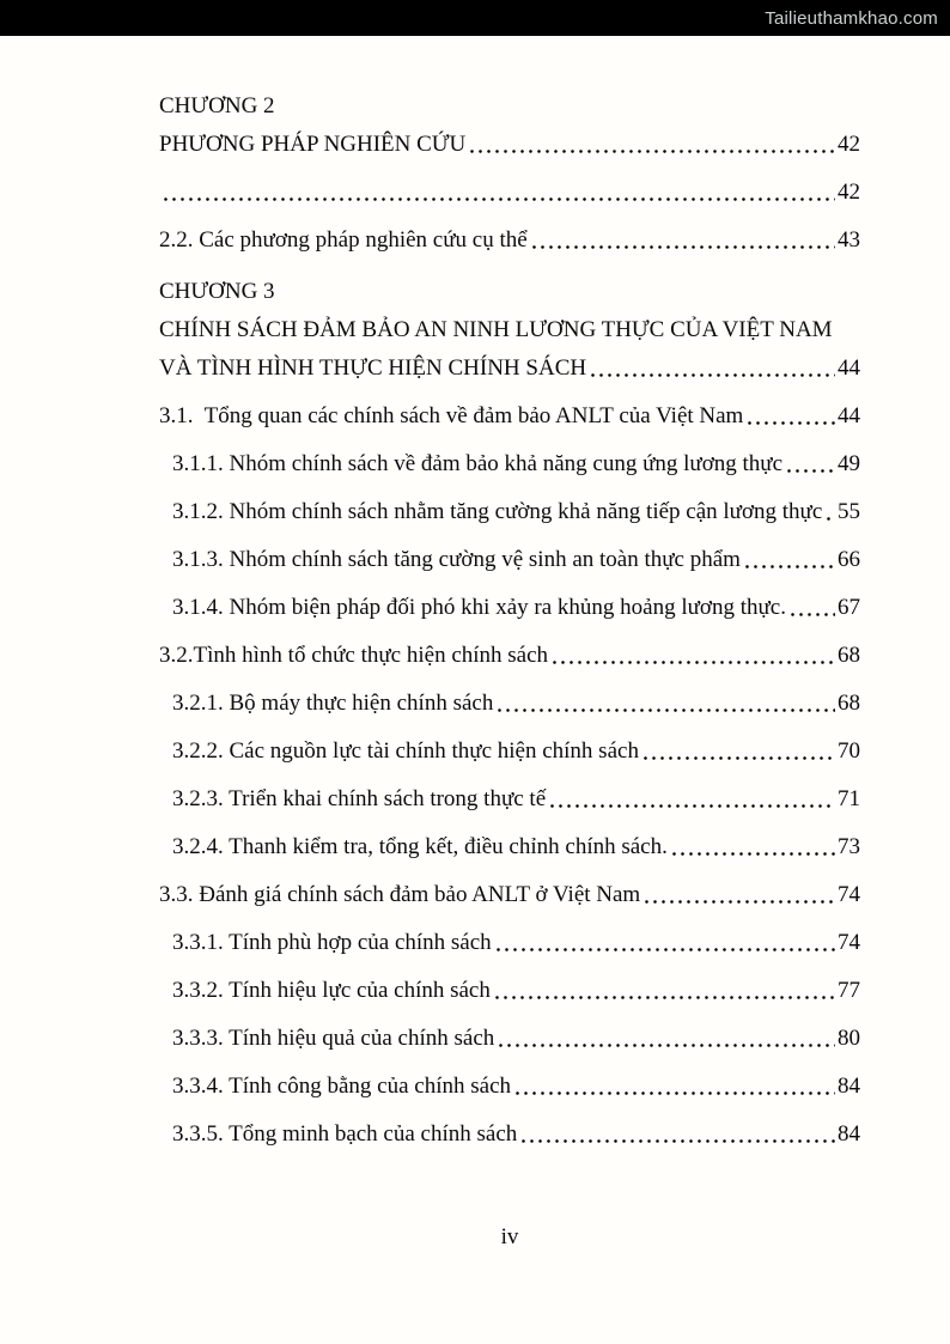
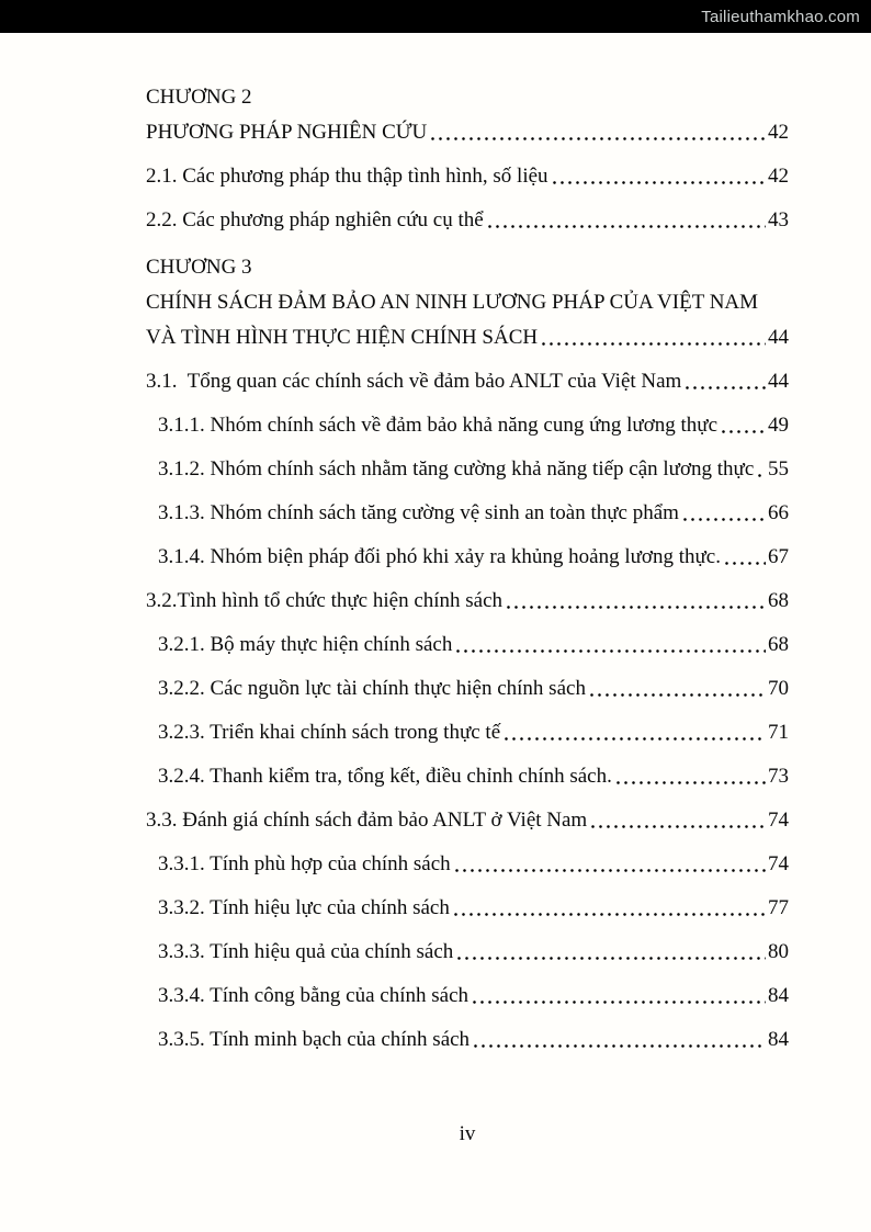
  Tailieuthamkhao.com
  CHƯƠNG 2
  PHƯƠNG PHÁP NGHIÊN CỨU
  42
+ 2.1. Các phương pháp thu thập tình hình, số liệu
  42
  2.2. Các phương pháp nghiên cứu cụ thể
  43
  CHƯƠNG 3
- CHÍNH SÁCH ĐẢM BẢO AN NINH LƯƠNG THỰC CỦA VIỆT NAM
+ CHÍNH SÁCH ĐẢM BẢO AN NINH LƯƠNG PHÁP CỦA VIỆT NAM
  VÀ TÌNH HÌNH THỰC HIỆN CHÍNH SÁCH
  44
  3.1. Tổng quan các chính sách về đảm bảo ANLT của Việt Nam
  44
  3.1.1. Nhóm chính sách về đảm bảo khả năng cung ứng lương thực
  49
  3.1.2. Nhóm chính sách nhằm tăng cường khả năng tiếp cận lương thực
  55
  3.1.3. Nhóm chính sách tăng cường vệ sinh an toàn thực phẩm
  66
  3.1.4. Nhóm biện pháp đối phó khi xảy ra khủng hoảng lương thực.
  67
  3.2.Tình hình tổ chức thực hiện chính sách
  68
  3.2.1. Bộ máy thực hiện chính sách
  68
  3.2.2. Các nguồn lực tài chính thực hiện chính sách
  70
  3.2.3. Triển khai chính sách trong thực tế
  71
  3.2.4. Thanh kiểm tra, tổng kết, điều chỉnh chính sách.
  73
  3.3. Đánh giá chính sách đảm bảo ANLT ở Việt Nam
  74
  3.3.1. Tính phù hợp của chính sách
  74
  3.3.2. Tính hiệu lực của chính sách
  77
  3.3.3. Tính hiệu quả của chính sách
  80
  3.3.4. Tính công bằng của chính sách
  84
- 3.3.5. Tổng minh bạch của chính sách
+ 3.3.5. Tính minh bạch của chính sách
  84
  iv
